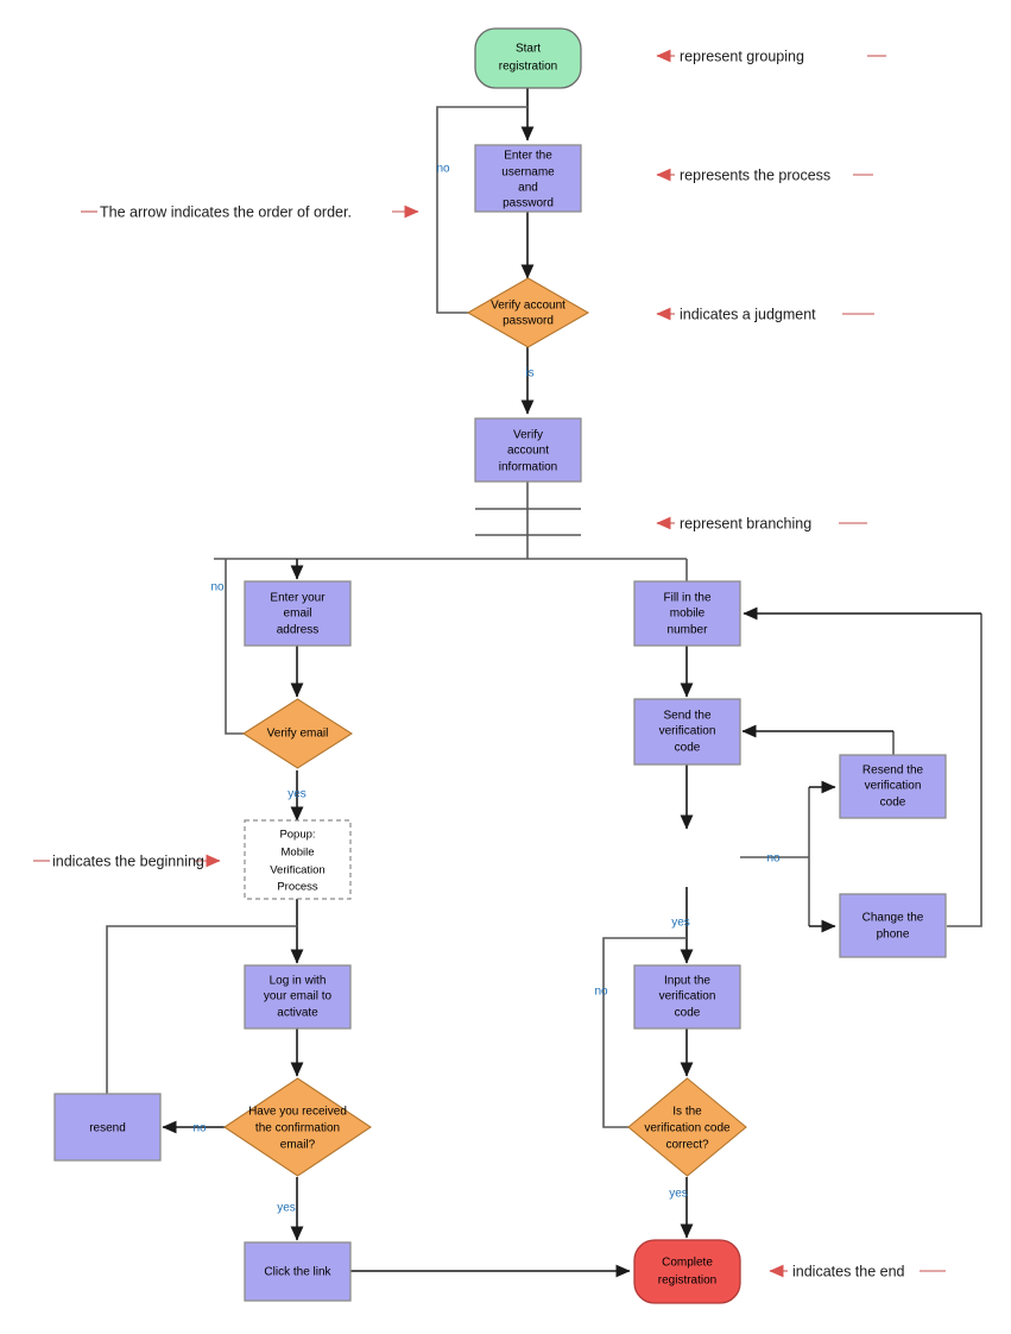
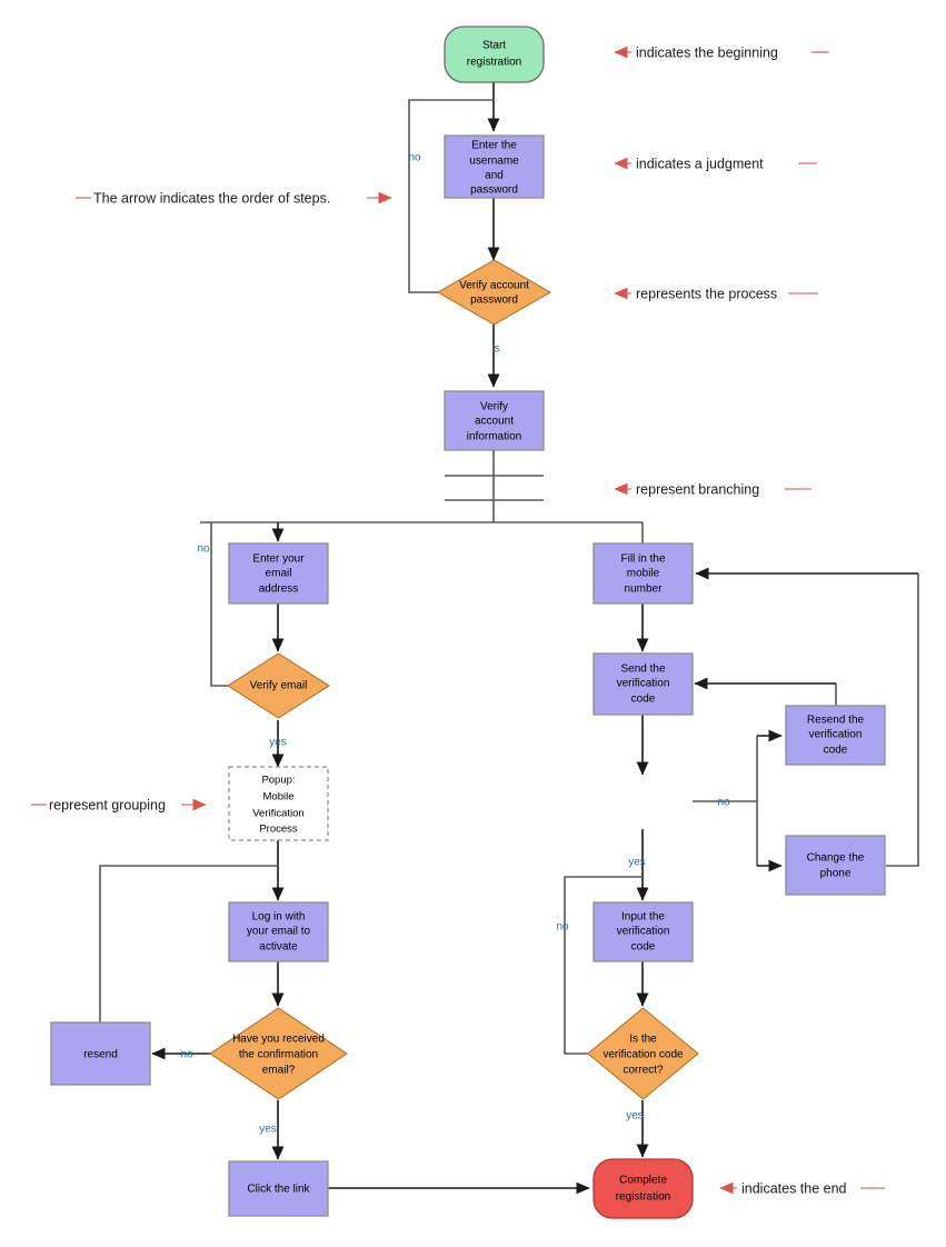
  no
  is
  no
  yes
  no
  yes
  no
  yes
  no
  yes
  Start
  registration
  Enter the
  username
  and
  password
  Verify account
  password
  Verify
  account
  information
  Enter your
  email
  address
  Verify email
  Popup:
  Mobile
  Verification
  Process
  Log in with
  your email to
  activate
  Have you received
  the confirmation
  email?
  resend
  Click the link
  Fill in the
  mobile
  number
  Send the
  verification
  code
  Resend the
  verification
  code
  Change the
  phone
  Input the
  verification
  code
  Is the
  verification code
  correct?
  Complete
  registration
- represent grouping
+ indicates the beginning
- represents the process
+ indicates a judgment
- The arrow indicates the order of order.
+ The arrow indicates the order of steps.
- indicates a judgment
+ represents the process
  represent branching
- indicates the beginning
+ represent grouping
  indicates the end
  ProcessOn
